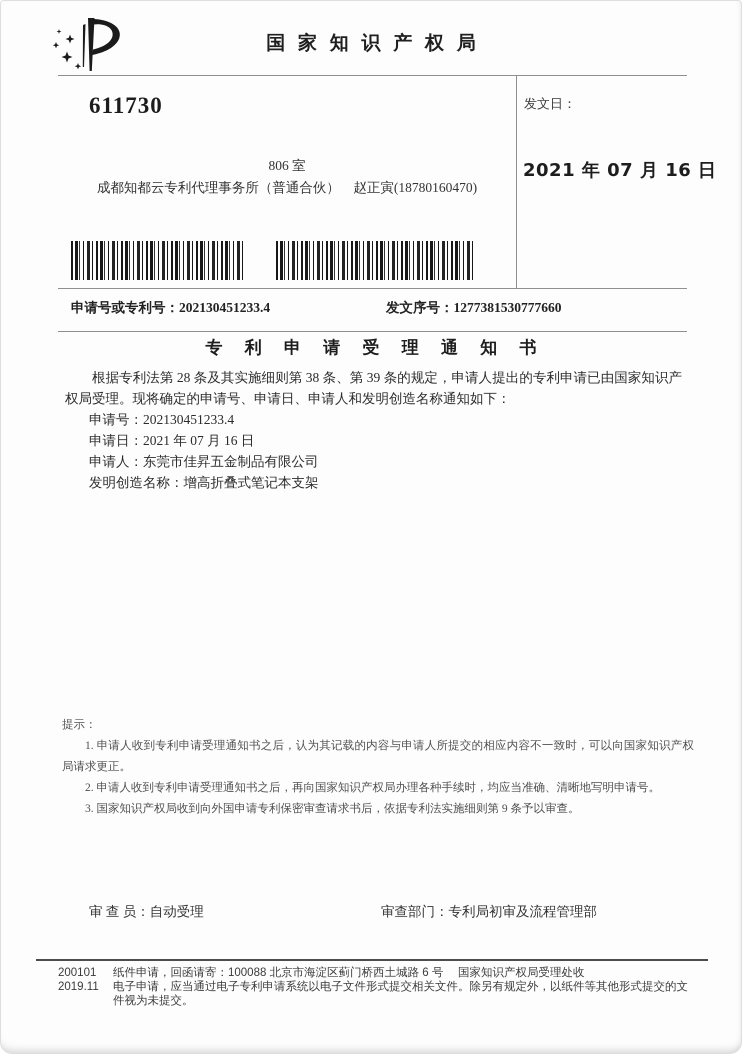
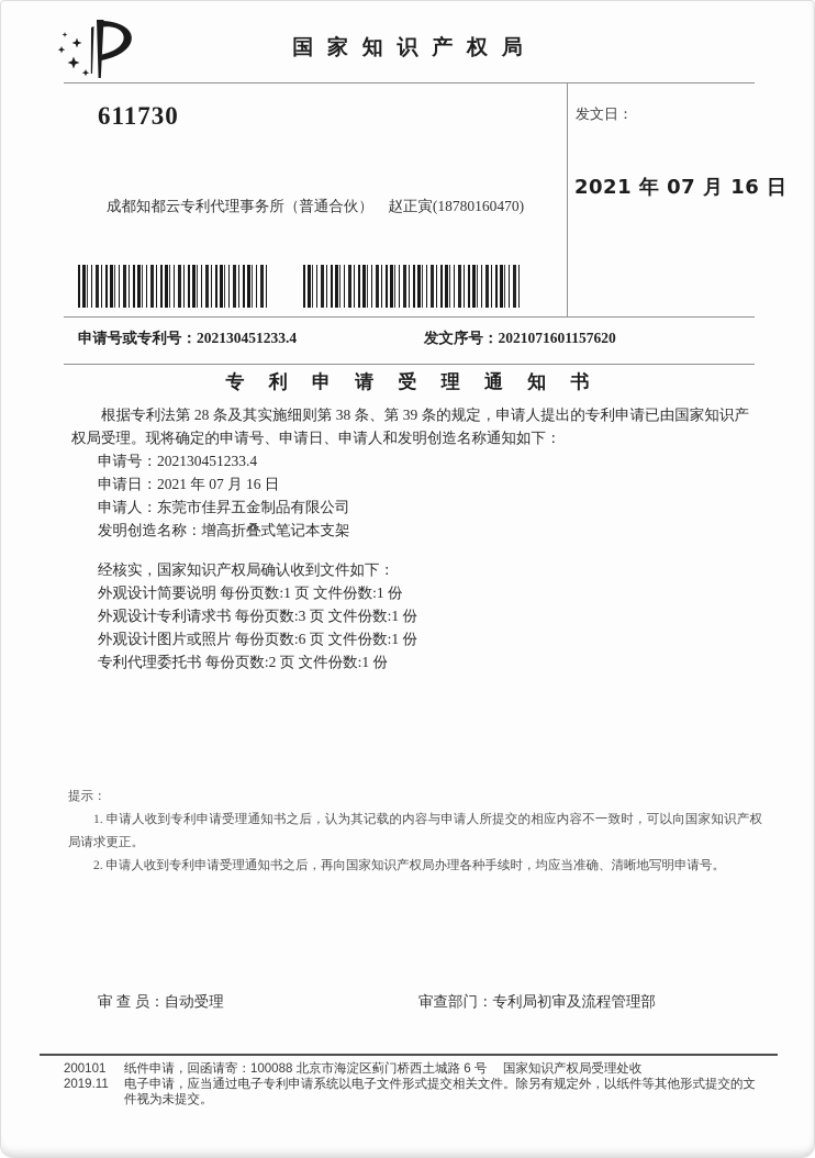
  国 家 知 识 产 权 局
  611730
- 806 室
  成都知都云专利代理事务所（普通合伙） 赵正寅(18780160470)
  发文日：
  2021 年 07 月 16 日
  申请号或专利号：202130451233.4
- 发文序号：1277381530777660
+ 发文序号：2021071601157620
  专 利 申 请 受 理 通 知 书
  根据专利法第 28 条及其实施细则第 38 条、第 39 条的规定，申请人提出的专利申请已由国家知识产权局受理。现将确定的申请号、申请日、申请人和发明创造名称通知如下：
  申请号：202130451233.4
  申请日：2021 年 07 月 16 日
  申请人：东莞市佳昇五金制品有限公司
  发明创造名称：增高折叠式笔记本支架
+ 经核实，国家知识产权局确认收到文件如下：
+ 外观设计简要说明 每份页数:1 页 文件份数:1 份
+ 外观设计专利请求书 每份页数:3 页 文件份数:1 份
+ 外观设计图片或照片 每份页数:6 页 文件份数:1 份
+ 专利代理委托书 每份页数:2 页 文件份数:1 份
  提示：
  1. 申请人收到专利申请受理通知书之后，认为其记载的内容与申请人所提交的相应内容不一致时，可以向国家知识产权局请求更正。
  2. 申请人收到专利申请受理通知书之后，再向国家知识产权局办理各种手续时，均应当准确、清晰地写明申请号。
- 3. 国家知识产权局收到向外国申请专利保密审查请求书后，依据专利法实施细则第 9 条予以审查。
  审 查 员：自动受理
  审查部门：专利局初审及流程管理部
  200101
  纸件申请，回函请寄：100088 北京市海淀区蓟门桥西土城路 6 号 国家知识产权局受理处收
  2019.11
  电子申请，应当通过电子专利申请系统以电子文件形式提交相关文件。除另有规定外，以纸件等其他形式提交的文件视为未提交。
